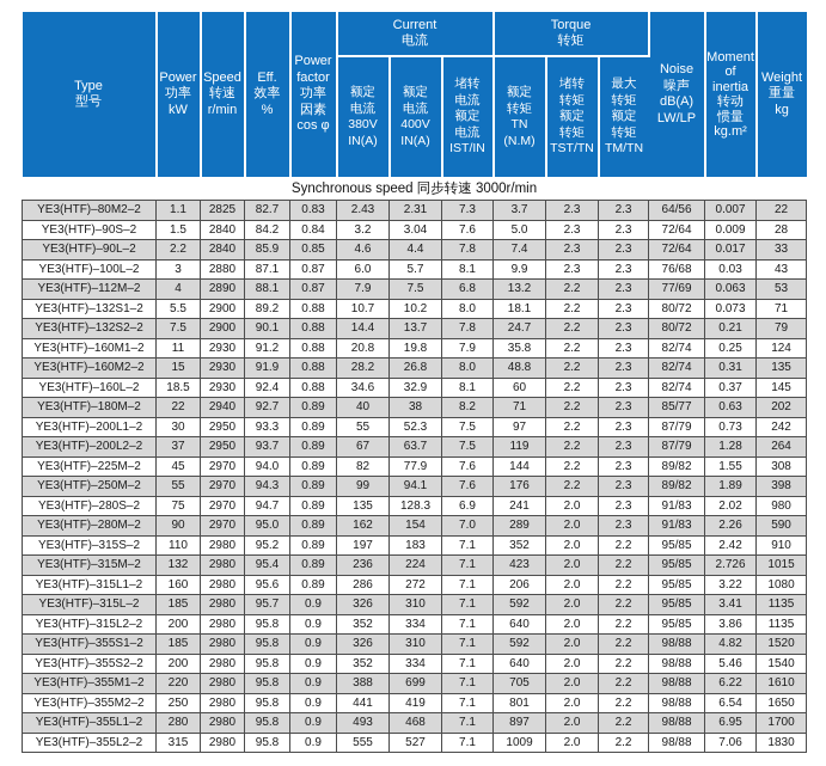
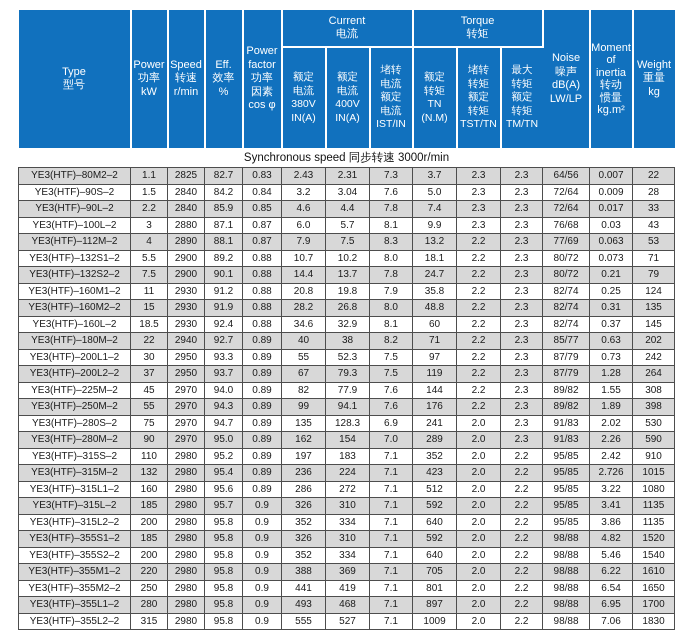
  Type 型号	Power 功率 kW	Speed 转速 r/min	Eff. 效率 %	Power factor 功率 因素 cos φ	Current 电流	Torque 转矩	Noise 噪声 dB(A) LW/LP	Moment of inertia 转动 惯量 kg.m²	Weight 重量 kg
  额定 电流 380V IN(A)	额定 电流 400V IN(A)	堵转 电流 额定 电流 IST/IN	额定 转矩 TN (N.M)	堵转 转矩 额定 转矩 TST/TN	最大 转矩 额定 转矩 TM/TN
  Synchronous speed 同步转速 3000r/min
  YE3(HTF)–80M2–2	1.1	2825	82.7	0.83	2.43	2.31	7.3	3.7	2.3	2.3	64/56	0.007	22
  YE3(HTF)–90S–2	1.5	2840	84.2	0.84	3.2	3.04	7.6	5.0	2.3	2.3	72/64	0.009	28
  YE3(HTF)–90L–2	2.2	2840	85.9	0.85	4.6	4.4	7.8	7.4	2.3	2.3	72/64	0.017	33
  YE3(HTF)–100L–2	3	2880	87.1	0.87	6.0	5.7	8.1	9.9	2.3	2.3	76/68	0.03	43
- YE3(HTF)–112M–2	4	2890	88.1	0.87	7.9	7.5	6.8	13.2	2.2	2.3	77/69	0.063	53
+ YE3(HTF)–112M–2	4	2890	88.1	0.87	7.9	7.5	8.3	13.2	2.2	2.3	77/69	0.063	53
  YE3(HTF)–132S1–2	5.5	2900	89.2	0.88	10.7	10.2	8.0	18.1	2.2	2.3	80/72	0.073	71
  YE3(HTF)–132S2–2	7.5	2900	90.1	0.88	14.4	13.7	7.8	24.7	2.2	2.3	80/72	0.21	79
  YE3(HTF)–160M1–2	11	2930	91.2	0.88	20.8	19.8	7.9	35.8	2.2	2.3	82/74	0.25	124
  YE3(HTF)–160M2–2	15	2930	91.9	0.88	28.2	26.8	8.0	48.8	2.2	2.3	82/74	0.31	135
  YE3(HTF)–160L–2	18.5	2930	92.4	0.88	34.6	32.9	8.1	60	2.2	2.3	82/74	0.37	145
  YE3(HTF)–180M–2	22	2940	92.7	0.89	40	38	8.2	71	2.2	2.3	85/77	0.63	202
  YE3(HTF)–200L1–2	30	2950	93.3	0.89	55	52.3	7.5	97	2.2	2.3	87/79	0.73	242
- YE3(HTF)–200L2–2	37	2950	93.7	0.89	67	63.7	7.5	119	2.2	2.3	87/79	1.28	264
+ YE3(HTF)–200L2–2	37	2950	93.7	0.89	67	79.3	7.5	119	2.2	2.3	87/79	1.28	264
  YE3(HTF)–225M–2	45	2970	94.0	0.89	82	77.9	7.6	144	2.2	2.3	89/82	1.55	308
  YE3(HTF)–250M–2	55	2970	94.3	0.89	99	94.1	7.6	176	2.2	2.3	89/82	1.89	398
- YE3(HTF)–280S–2	75	2970	94.7	0.89	135	128.3	6.9	241	2.0	2.3	91/83	2.02	980
+ YE3(HTF)–280S–2	75	2970	94.7	0.89	135	128.3	6.9	241	2.0	2.3	91/83	2.02	530
  YE3(HTF)–280M–2	90	2970	95.0	0.89	162	154	7.0	289	2.0	2.3	91/83	2.26	590
  YE3(HTF)–315S–2	110	2980	95.2	0.89	197	183	7.1	352	2.0	2.2	95/85	2.42	910
  YE3(HTF)–315M–2	132	2980	95.4	0.89	236	224	7.1	423	2.0	2.2	95/85	2.726	1015
- YE3(HTF)–315L1–2	160	2980	95.6	0.89	286	272	7.1	206	2.0	2.2	95/85	3.22	1080
+ YE3(HTF)–315L1–2	160	2980	95.6	0.89	286	272	7.1	512	2.0	2.2	95/85	3.22	1080
  YE3(HTF)–315L–2	185	2980	95.7	0.9	326	310	7.1	592	2.0	2.2	95/85	3.41	1135
  YE3(HTF)–315L2–2	200	2980	95.8	0.9	352	334	7.1	640	2.0	2.2	95/85	3.86	1135
  YE3(HTF)–355S1–2	185	2980	95.8	0.9	326	310	7.1	592	2.0	2.2	98/88	4.82	1520
  YE3(HTF)–355S2–2	200	2980	95.8	0.9	352	334	7.1	640	2.0	2.2	98/88	5.46	1540
- YE3(HTF)–355M1–2	220	2980	95.8	0.9	388	699	7.1	705	2.0	2.2	98/88	6.22	1610
+ YE3(HTF)–355M1–2	220	2980	95.8	0.9	388	369	7.1	705	2.0	2.2	98/88	6.22	1610
  YE3(HTF)–355M2–2	250	2980	95.8	0.9	441	419	7.1	801	2.0	2.2	98/88	6.54	1650
  YE3(HTF)–355L1–2	280	2980	95.8	0.9	493	468	7.1	897	2.0	2.2	98/88	6.95	1700
  YE3(HTF)–355L2–2	315	2980	95.8	0.9	555	527	7.1	1009	2.0	2.2	98/88	7.06	1830
